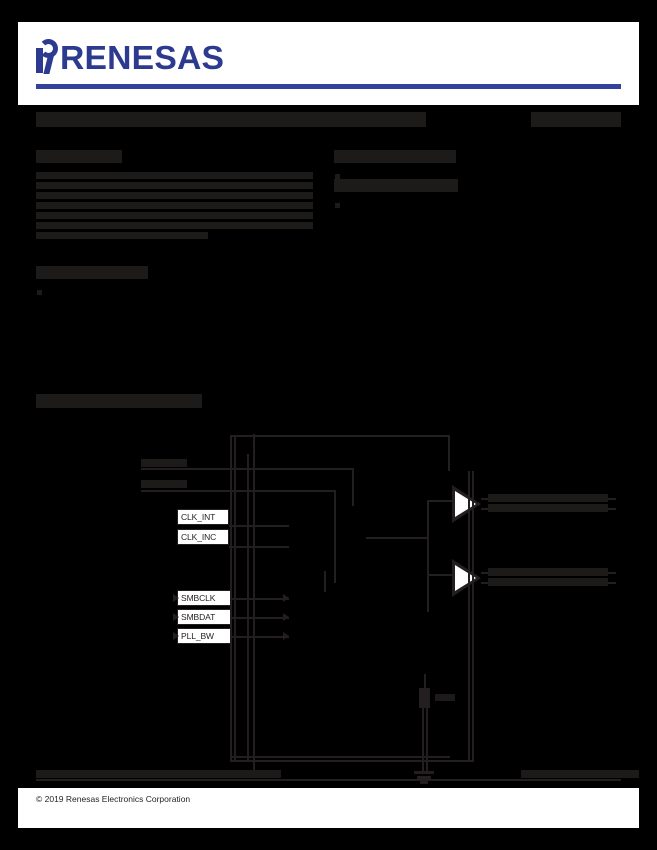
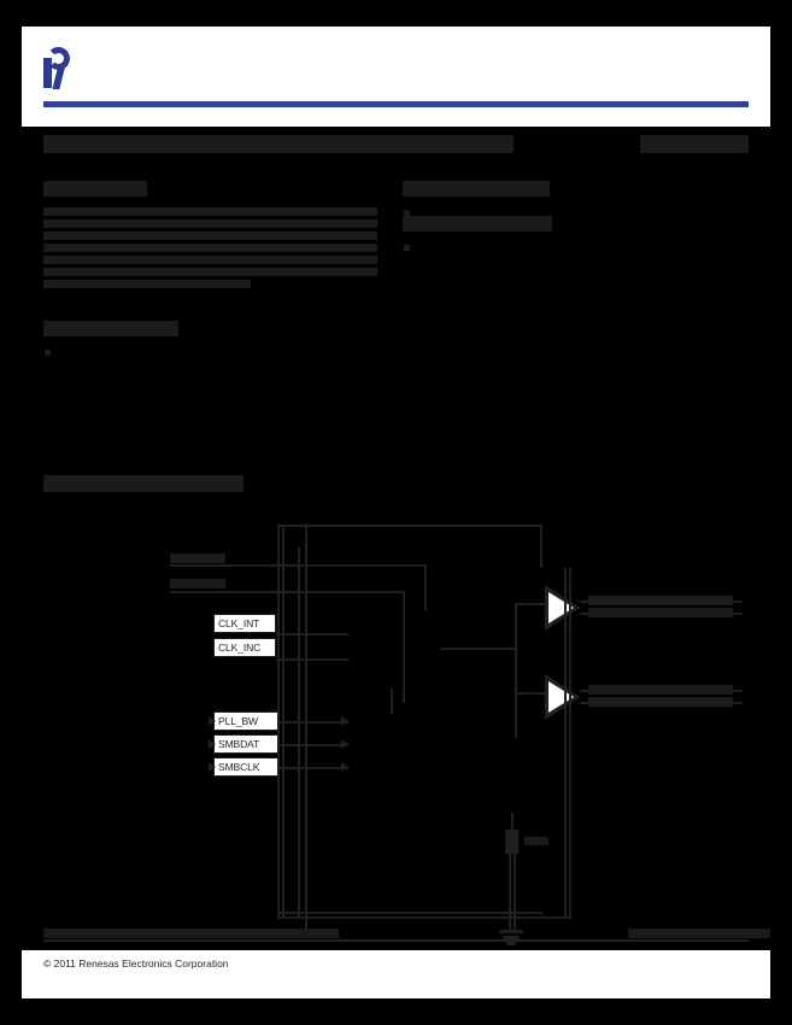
- RENESAS
  CLK_INT
  CLK_INC
- SMBCLK
+ PLL_BW
  SMBDAT
- PLL_BW
+ SMBCLK
- © 2019 Renesas Electronics Corporation
+ © 2011 Renesas Electronics Corporation
